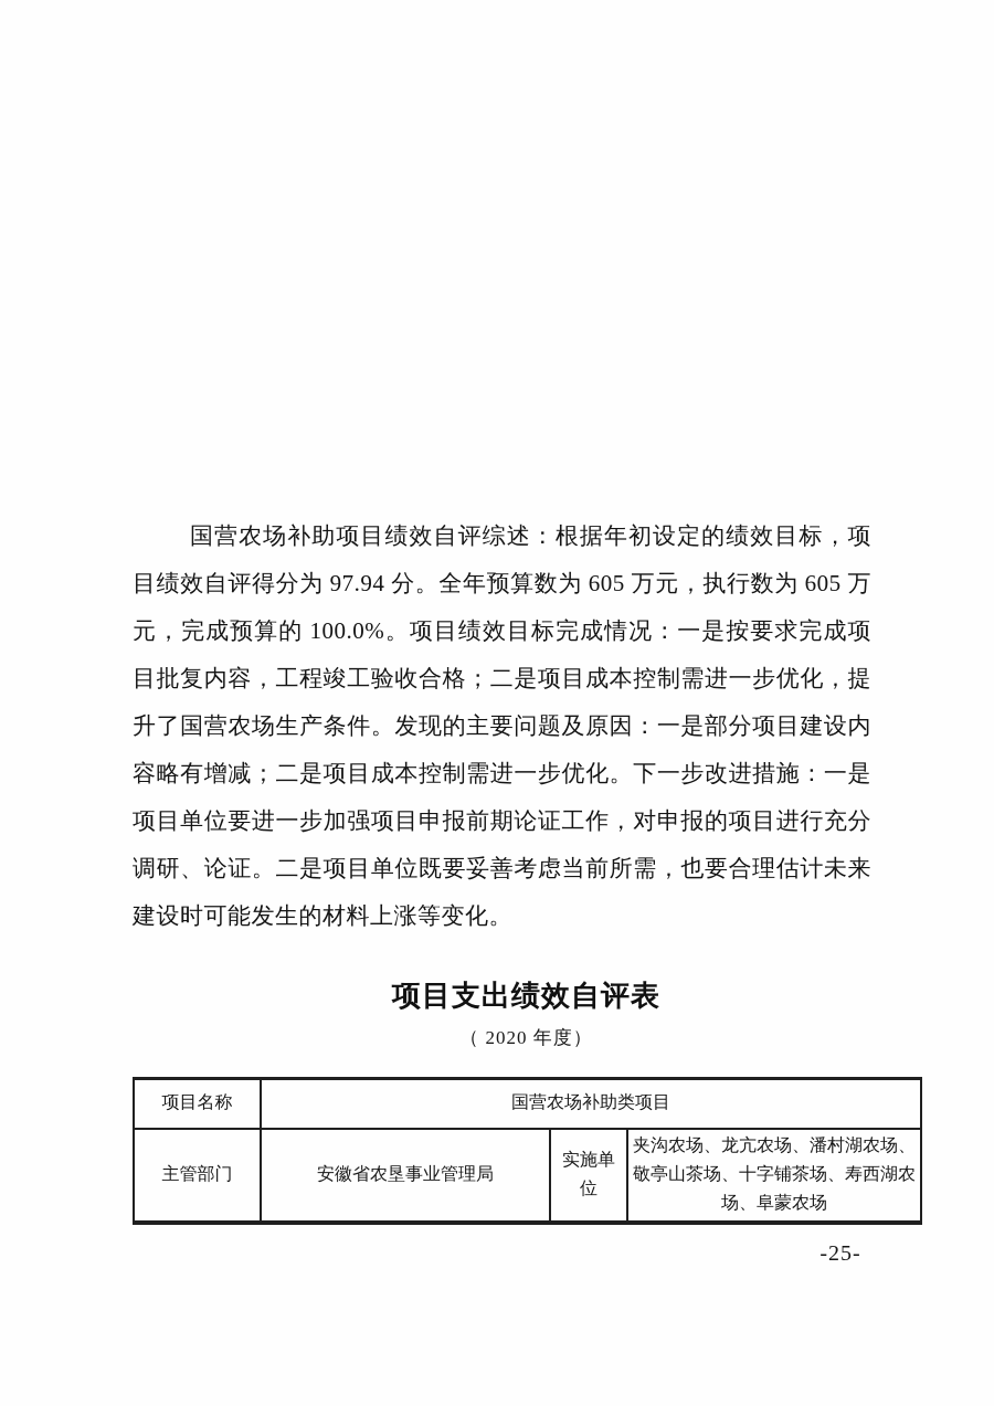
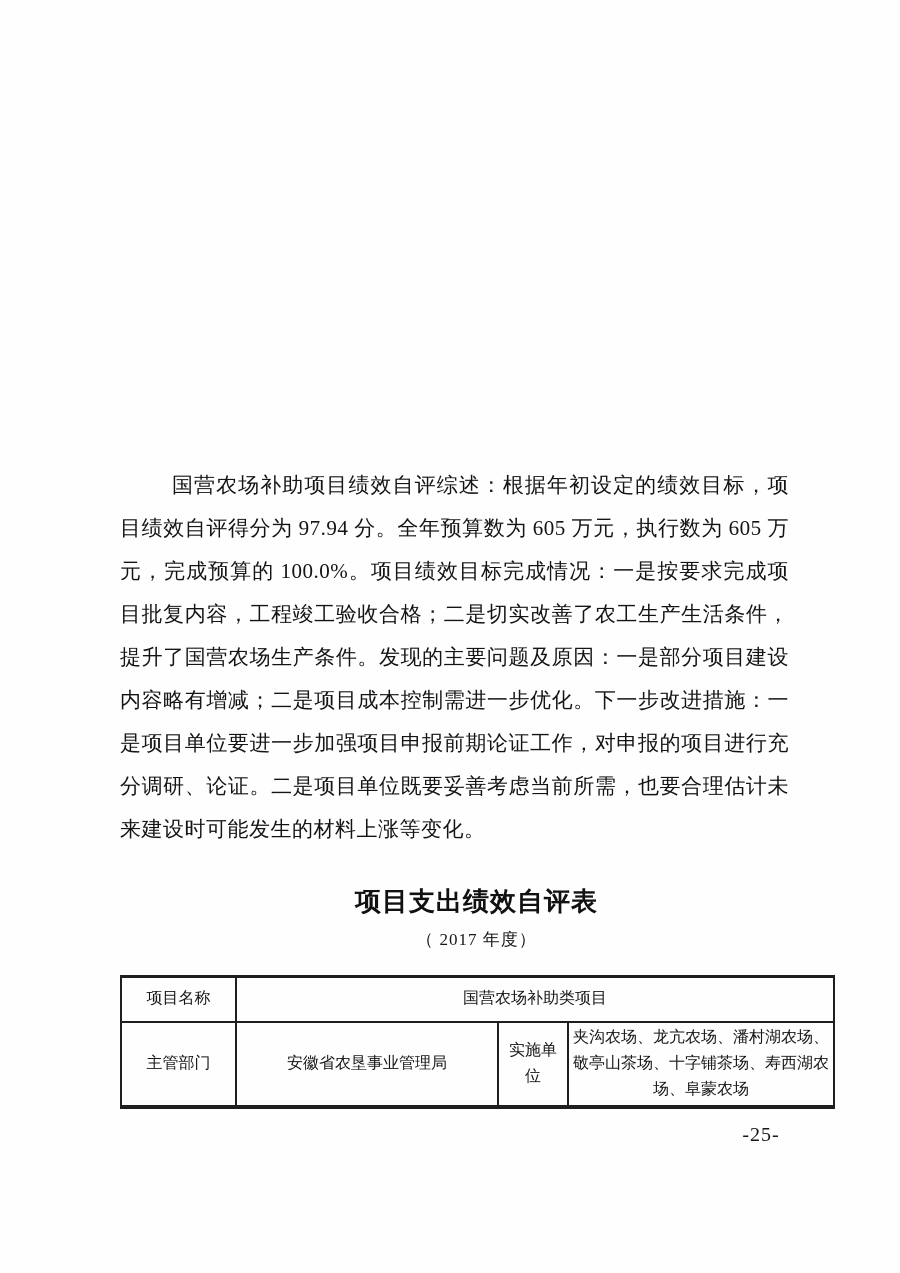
- 国营农场补助项目绩效自评综述：根据年初设定的绩效目标，项目绩效自评得分为 97.94 分。全年预算数为 605 万元，执行数为 605 万元，完成预算的 100.0%。项目绩效目标完成情况：一是按要求完成项目批复内容，工程竣工验收合格；二是项目成本控制需进一步优化，提升了国营农场生产条件。发现的主要问题及原因：一是部分项目建设内容略有增减；二是项目成本控制需进一步优化。下一步改进措施：一是项目单位要进一步加强项目申报前期论证工作，对申报的项目进行充分调研、论证。二是项目单位既要妥善考虑当前所需，也要合理估计未来建设时可能发生的材料上涨等变化。
+ 国营农场补助项目绩效自评综述：根据年初设定的绩效目标，项目绩效自评得分为 97.94 分。全年预算数为 605 万元，执行数为 605 万元，完成预算的 100.0%。项目绩效目标完成情况：一是按要求完成项目批复内容，工程竣工验收合格；二是切实改善了农工生产生活条件，提升了国营农场生产条件。发现的主要问题及原因：一是部分项目建设内容略有增减；二是项目成本控制需进一步优化。下一步改进措施：一是项目单位要进一步加强项目申报前期论证工作，对申报的项目进行充分调研、论证。二是项目单位既要妥善考虑当前所需，也要合理估计未来建设时可能发生的材料上涨等变化。
  项目支出绩效自评表
- （ 2020 年度）
+ （ 2017 年度）
  项目名称	国营农场补助类项目
  主管部门	安徽省农垦事业管理局	实施单位	夹沟农场、龙亢农场、潘村湖农场、敬亭山茶场、十字铺茶场、寿西湖农场、阜蒙农场
  -25-
